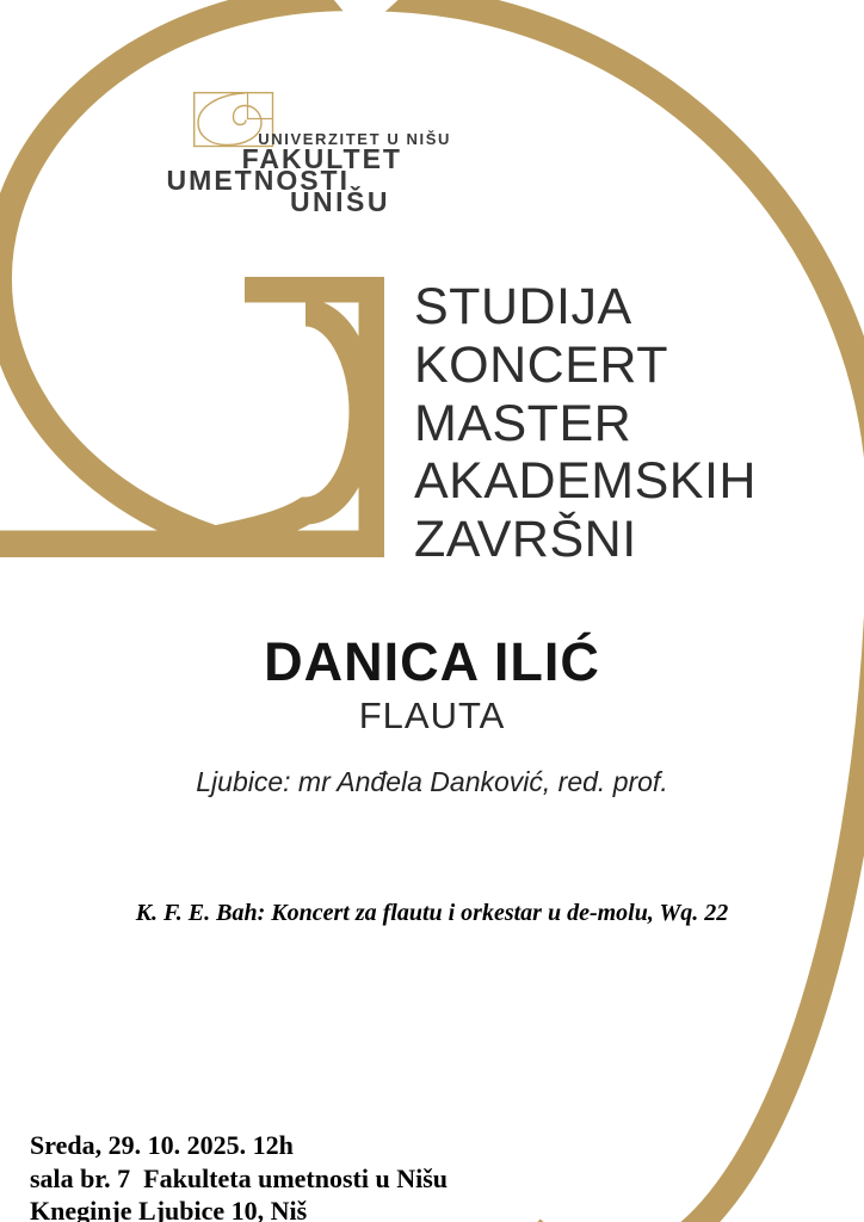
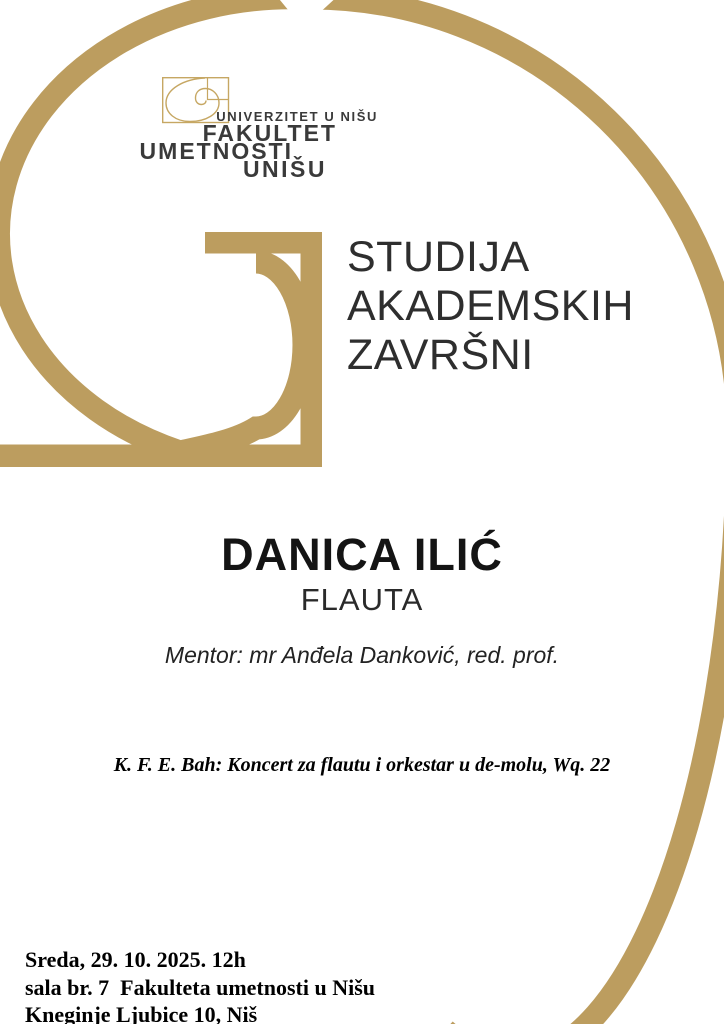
  UNIVERZITET U NIŠU
  FAKULTET
  UMETNOSTI
  UNIŠU
  STUDIJA
- KONCERT
- MASTER
  AKADEMSKIH
  ZAVRŠNI
  DANICA ILIĆ
  FLAUTA
- Ljubice: mr Anđela Danković, red. prof.
+ Mentor: mr Anđela Danković, red. prof.
  K. F. E. Bah: Koncert za flautu i orkestar u de-molu, Wq. 22
  Sreda, 29. 10. 2025. 12h
  sala br. 7 Fakulteta umetnosti u Nišu
  Kneginje Ljubice 10, Niš
